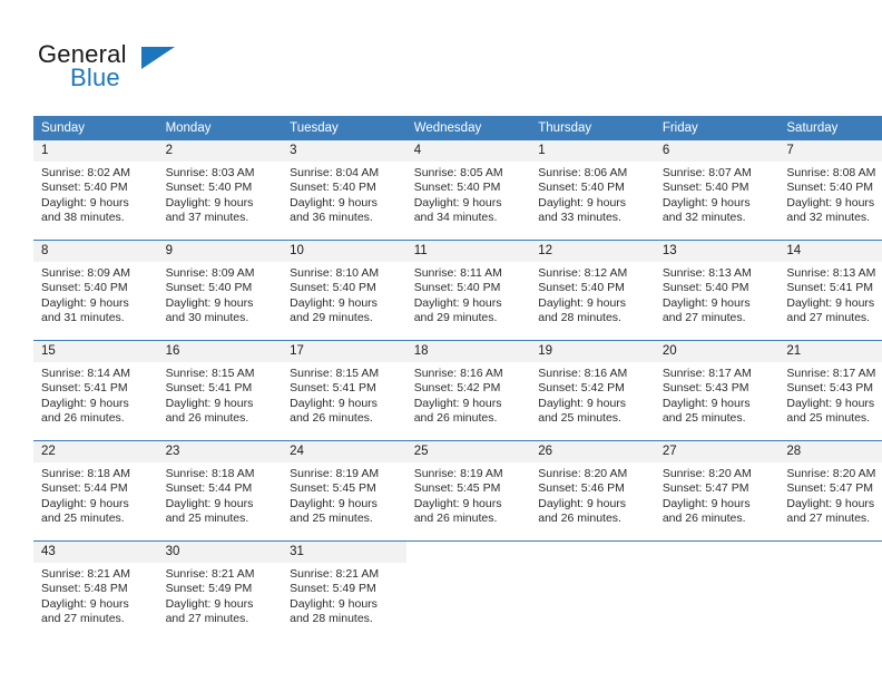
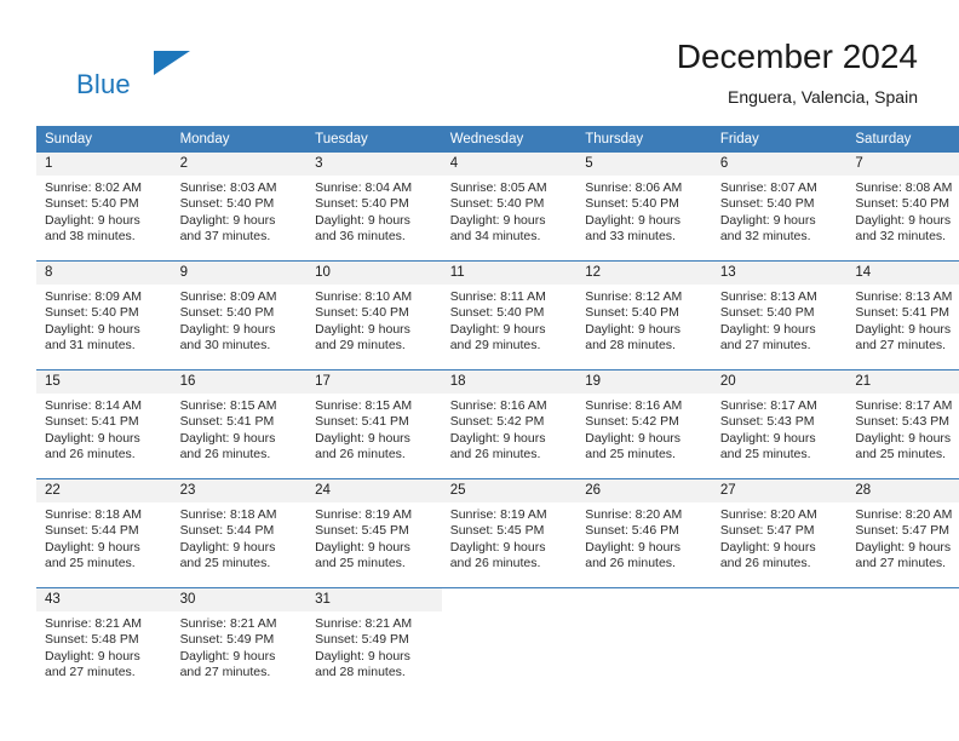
- General
  Blue
+ December 2024
+ Enguera, Valencia, Spain
  Sunday	Monday	Tuesday	Wednesday	Thursday	Friday	Saturday
- 1Sunrise: 8:02 AMSunset: 5:40 PMDaylight: 9 hoursand 38 minutes.	2Sunrise: 8:03 AMSunset: 5:40 PMDaylight: 9 hoursand 37 minutes.	3Sunrise: 8:04 AMSunset: 5:40 PMDaylight: 9 hoursand 36 minutes.	4Sunrise: 8:05 AMSunset: 5:40 PMDaylight: 9 hoursand 34 minutes.	1Sunrise: 8:06 AMSunset: 5:40 PMDaylight: 9 hoursand 33 minutes.	6Sunrise: 8:07 AMSunset: 5:40 PMDaylight: 9 hoursand 32 minutes.	7Sunrise: 8:08 AMSunset: 5:40 PMDaylight: 9 hoursand 32 minutes.
+ 1Sunrise: 8:02 AMSunset: 5:40 PMDaylight: 9 hoursand 38 minutes.	2Sunrise: 8:03 AMSunset: 5:40 PMDaylight: 9 hoursand 37 minutes.	3Sunrise: 8:04 AMSunset: 5:40 PMDaylight: 9 hoursand 36 minutes.	4Sunrise: 8:05 AMSunset: 5:40 PMDaylight: 9 hoursand 34 minutes.	5Sunrise: 8:06 AMSunset: 5:40 PMDaylight: 9 hoursand 33 minutes.	6Sunrise: 8:07 AMSunset: 5:40 PMDaylight: 9 hoursand 32 minutes.	7Sunrise: 8:08 AMSunset: 5:40 PMDaylight: 9 hoursand 32 minutes.
  8Sunrise: 8:09 AMSunset: 5:40 PMDaylight: 9 hoursand 31 minutes.	9Sunrise: 8:09 AMSunset: 5:40 PMDaylight: 9 hoursand 30 minutes.	10Sunrise: 8:10 AMSunset: 5:40 PMDaylight: 9 hoursand 29 minutes.	11Sunrise: 8:11 AMSunset: 5:40 PMDaylight: 9 hoursand 29 minutes.	12Sunrise: 8:12 AMSunset: 5:40 PMDaylight: 9 hoursand 28 minutes.	13Sunrise: 8:13 AMSunset: 5:40 PMDaylight: 9 hoursand 27 minutes.	14Sunrise: 8:13 AMSunset: 5:41 PMDaylight: 9 hoursand 27 minutes.
  15Sunrise: 8:14 AMSunset: 5:41 PMDaylight: 9 hoursand 26 minutes.	16Sunrise: 8:15 AMSunset: 5:41 PMDaylight: 9 hoursand 26 minutes.	17Sunrise: 8:15 AMSunset: 5:41 PMDaylight: 9 hoursand 26 minutes.	18Sunrise: 8:16 AMSunset: 5:42 PMDaylight: 9 hoursand 26 minutes.	19Sunrise: 8:16 AMSunset: 5:42 PMDaylight: 9 hoursand 25 minutes.	20Sunrise: 8:17 AMSunset: 5:43 PMDaylight: 9 hoursand 25 minutes.	21Sunrise: 8:17 AMSunset: 5:43 PMDaylight: 9 hoursand 25 minutes.
  22Sunrise: 8:18 AMSunset: 5:44 PMDaylight: 9 hoursand 25 minutes.	23Sunrise: 8:18 AMSunset: 5:44 PMDaylight: 9 hoursand 25 minutes.	24Sunrise: 8:19 AMSunset: 5:45 PMDaylight: 9 hoursand 25 minutes.	25Sunrise: 8:19 AMSunset: 5:45 PMDaylight: 9 hoursand 26 minutes.	26Sunrise: 8:20 AMSunset: 5:46 PMDaylight: 9 hoursand 26 minutes.	27Sunrise: 8:20 AMSunset: 5:47 PMDaylight: 9 hoursand 26 minutes.	28Sunrise: 8:20 AMSunset: 5:47 PMDaylight: 9 hoursand 27 minutes.
  43Sunrise: 8:21 AMSunset: 5:48 PMDaylight: 9 hoursand 27 minutes.	30Sunrise: 8:21 AMSunset: 5:49 PMDaylight: 9 hoursand 27 minutes.	31Sunrise: 8:21 AMSunset: 5:49 PMDaylight: 9 hoursand 28 minutes.
